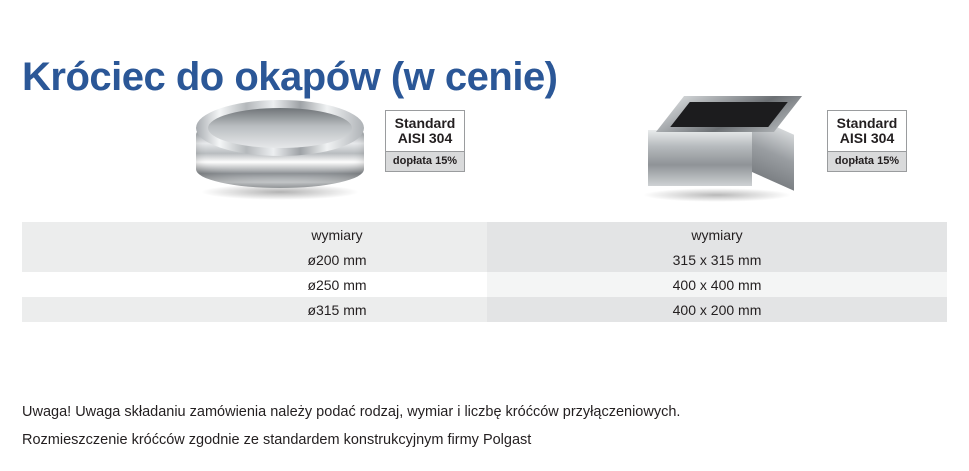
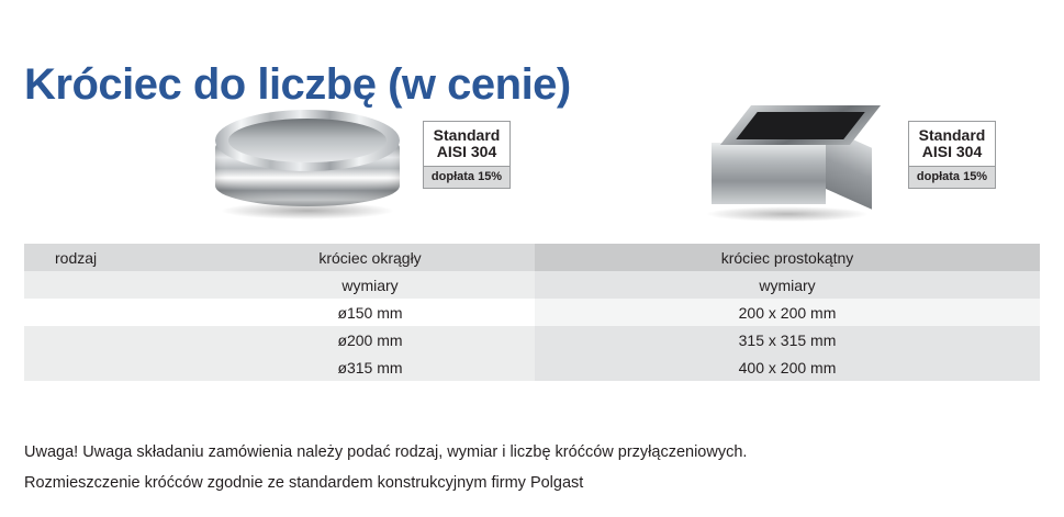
- Króciec do okapów (w cenie)
+ Króciec do liczbę (w cenie)
  Standard
  AISI 304
  dopłata 15%
  Standard
  AISI 304
  dopłata 15%
+ rodzaj	króciec okrągły	króciec prostokątny
  	wymiary	wymiary
+ 	ø150 mm	200 x 200 mm
  	ø200 mm	315 x 315 mm
- 	ø250 mm	400 x 400 mm
  	ø315 mm	400 x 200 mm
  Uwaga! Uwaga składaniu zamówienia należy podać rodzaj, wymiar i liczbę króćców przyłączeniowych.
  Rozmieszczenie króćców zgodnie ze standardem konstrukcyjnym firmy Polgast
